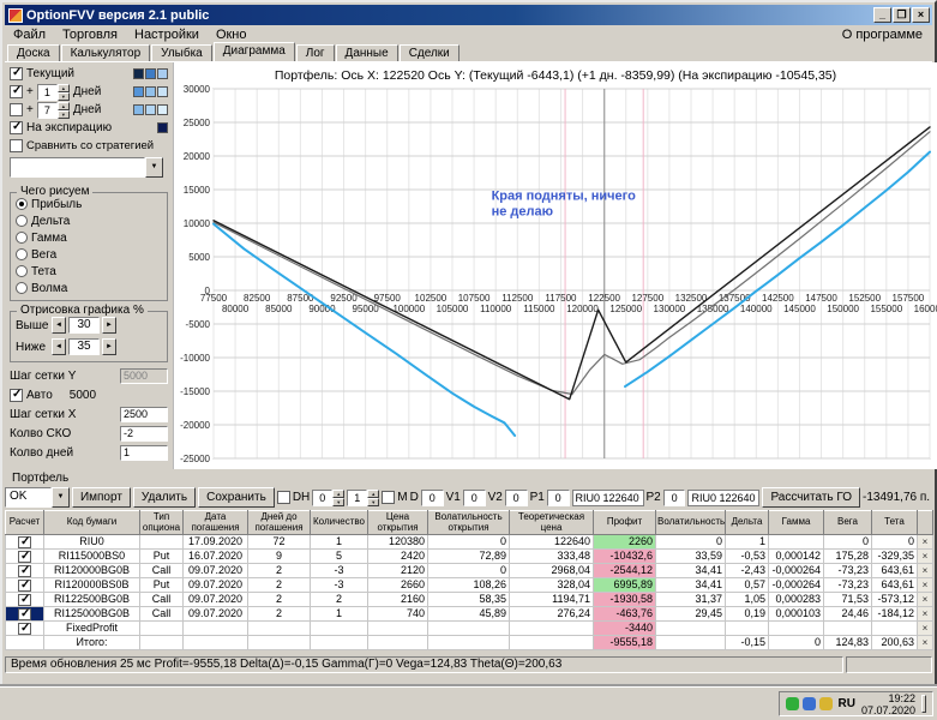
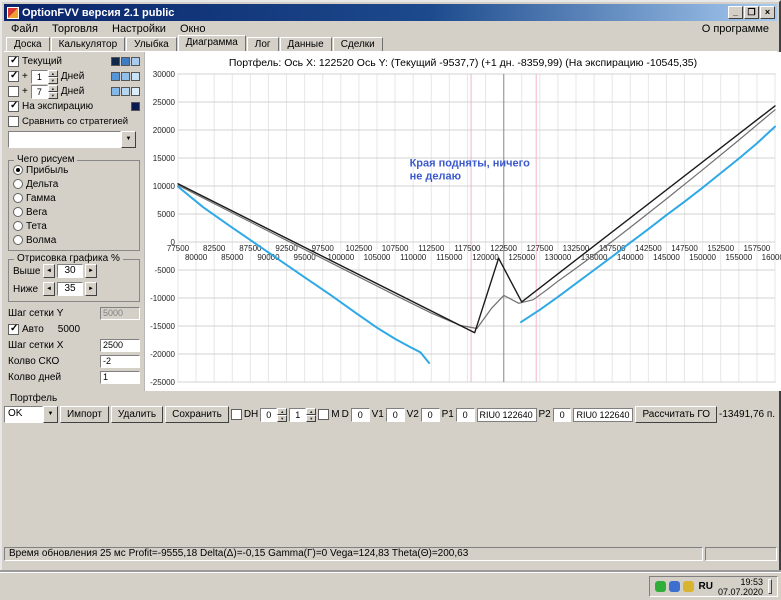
  OptionFVV версия 2.1 public
  _
  ❐
  ×
  Файл
  Торговля
  Настройки
  Окно
  О программе
  Доска
  Калькулятор
  Улыбка
  Диаграмма
  Лог
  Данные
  Сделки
  Текущий
  +
  1
  Дней
  +
  7
  Дней
  На экспирацию
  Сравнить со стратегией
  Чего рисуем
  Прибыль
  Дельта
  Гамма
  Вега
  Тета
  Волма
  Отрисовка графика %
  Выше
  30
  Ниже
  35
  Шаг сетки Y
  5000
  Авто
  5000
  Шаг сетки X
  2500
  Колво СКО
  -2
  Колво дней
  1
  -25000
  -20000
  -15000
  -10000
  -5000
  0
  5000
  10000
  15000
  20000
  25000
  30000
  77500
  80000
  82500
  85000
  87500
  9000
  92500
  95000
  97500
  100000
  102500
  105000
  107500
  110000
  112500
  115000
  117500
  120000
  122500
  125000
  127500
  130000
  132500
  135000
  13750
  140000
  142500
  145000
  147500
  150000
  152500
  155000
  157500
  Края подняты, ничего
  не делаю
- Портфель: Ось X: 122520 Ось Y: (Текущий -6443,1) (+1 дн. -8359,99) (На экспирацию -10545,35)
+ Портфель: Ось X: 122520 Ось Y: (Текущий -9537,7) (+1 дн. -8359,99) (На экспирацию -10545,35)
  Портфель
  OK
  Импорт
  Удалить
  Сохранить
  DH
  0
  1
  М
  D
  0
  V1
  0
  V2
  0
  P1
  0
  RIU0 122640
  P2
  0
  RIU0 122640
  Рассчитать ГО
  -13491,76 п.
- Расчет	Код бумаги	Тип опциона	Дата погашения	Дней до погашения	Количество	Цена открытия	Волатильность открытия	Теоретическая цена	Профит	Волатильность	Дельта	Гамма	Вега	Тета
- 	RIU0		17.09.2020	72	1	120380	0	122640	2260	0	1		0	0	×
- 	RI115000BS0	Put	16.07.2020	9	5	2420	72,89	333,48	-10432,6	33,59	-0,53	0,000142	175,28	-329,35	×
- 	RI120000BG0B	Call	09.07.2020	2	-3	2120	0	2968,04	-2544,12	34,41	-2,43	-0,000264	-73,23	643,61	×
- 	RI120000BS0B	Put	09.07.2020	2	-3	2660	108,26	328,04	6995,89	34,41	0,57	-0,000264	-73,23	643,61	×
- 	RI122500BG0B	Call	09.07.2020	2	2	2160	58,35	1194,71	-1930,58	31,37	1,05	0,000283	71,53	-573,12	×
- 	RI125000BG0B	Call	09.07.2020	2	1	740	45,89	276,24	-463,76	29,45	0,19	0,000103	24,46	-184,12	×
- 	FixedProfit								-3440						×
- 	Итого:								-9555,18		-0,15	0	124,83	200,63	×
  Время обновления 25 мс Profit=-9555,18 Delta(Δ)=-0,15 Gamma(Γ)=0 Vega=124,83 Theta(Θ)=200,63
  RU
- 19:22
+ 19:53
  07.07.2020
